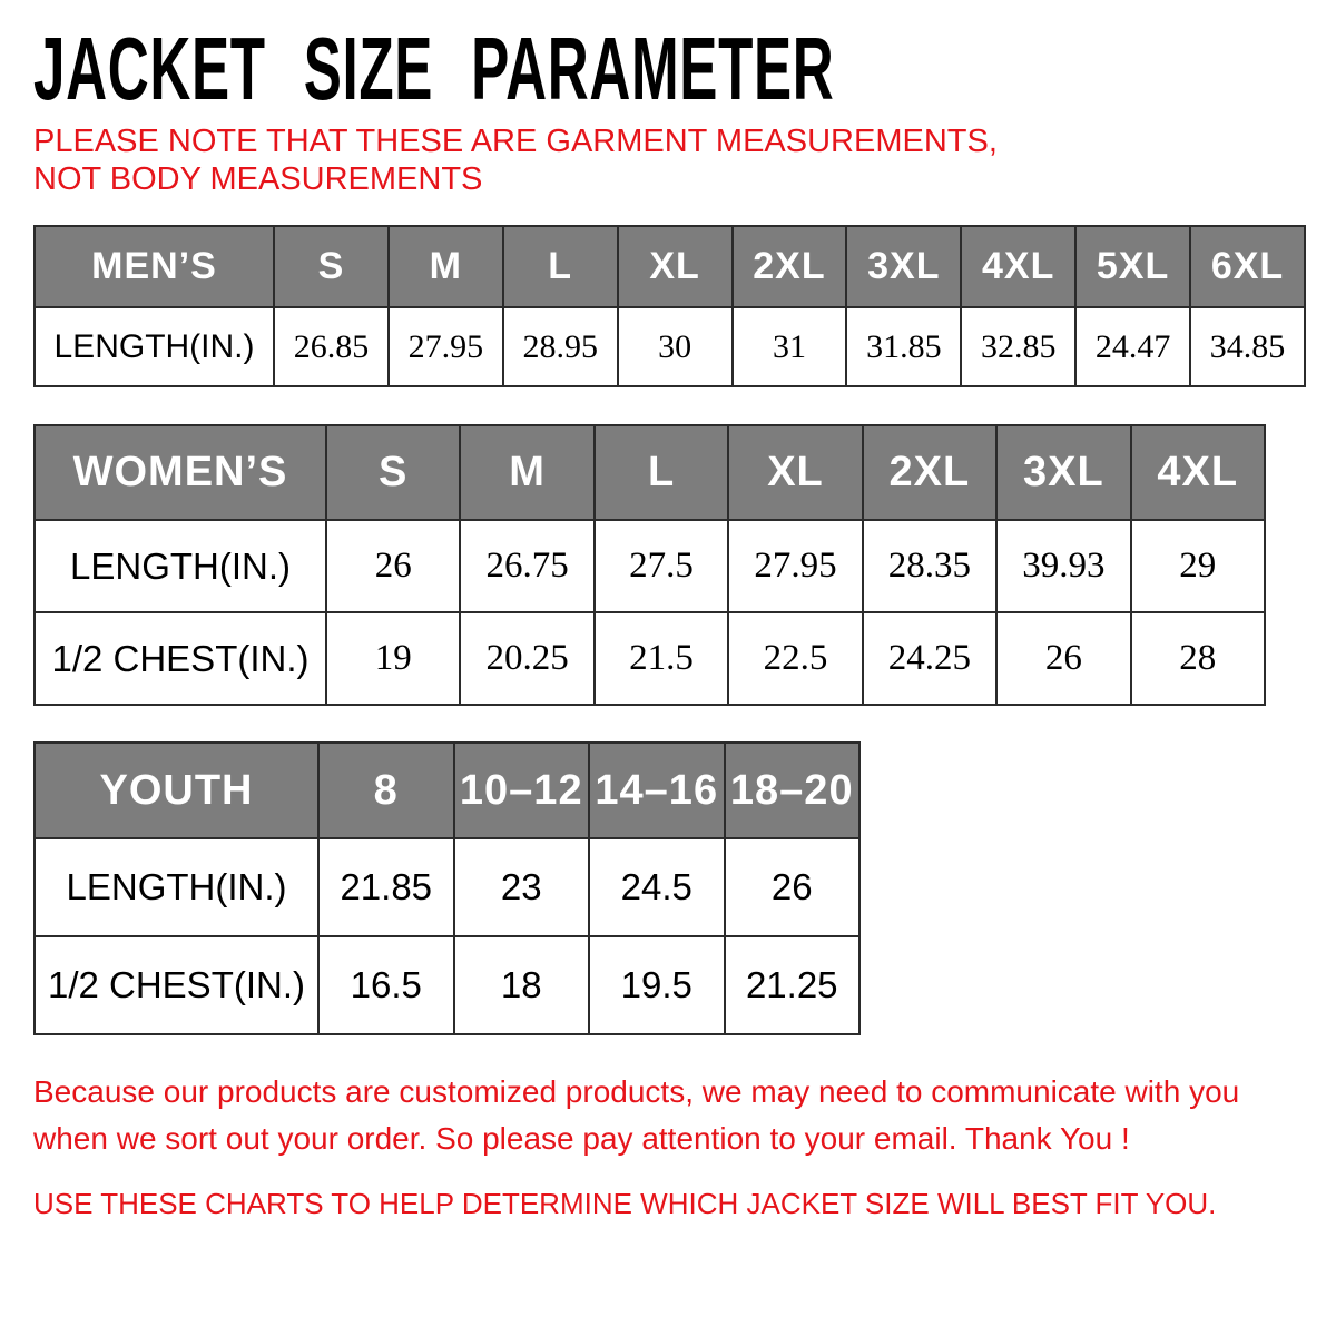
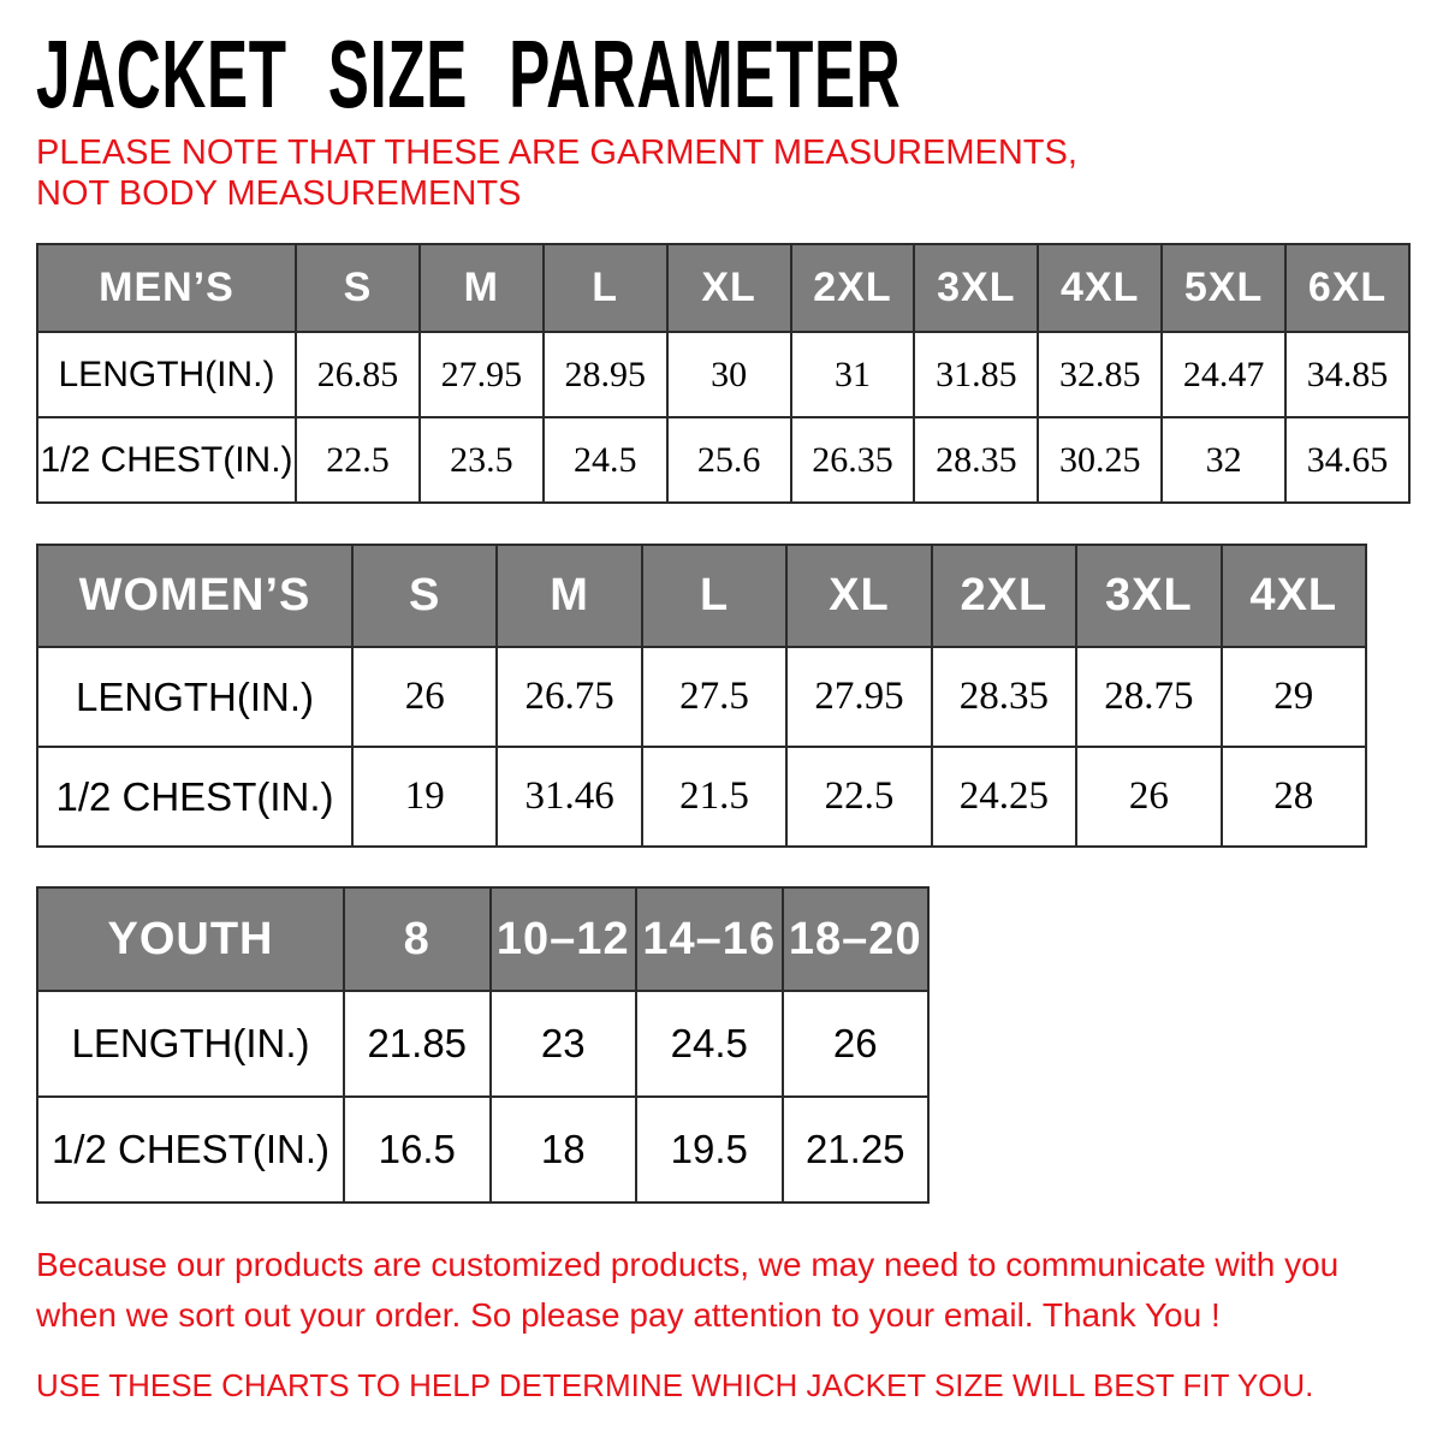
  JACKET SIZE PARAMETER
  PLEASE NOTE THAT THESE ARE GARMENT MEASUREMENTS, NOT BODY MEASUREMENTS
  MEN’S	S	M	L	XL	2XL	3XL	4XL	5XL	6XL
  LENGTH(IN.)	26.85	27.95	28.95	30	31	31.85	32.85	24.47	34.85
+ 1/2 CHEST(IN.)	22.5	23.5	24.5	25.6	26.35	28.35	30.25	32	34.65
  WOMEN’S	S	M	L	XL	2XL	3XL	4XL
- LENGTH(IN.)	26	26.75	27.5	27.95	28.35	39.93	29
+ LENGTH(IN.)	26	26.75	27.5	27.95	28.35	28.75	29
- 1/2 CHEST(IN.)	19	20.25	21.5	22.5	24.25	26	28
+ 1/2 CHEST(IN.)	19	31.46	21.5	22.5	24.25	26	28
  YOUTH	8	10–12	14–16	18–20
  LENGTH(IN.)	21.85	23	24.5	26
  1/2 CHEST(IN.)	16.5	18	19.5	21.25
  Because our products are customized products, we may need to communicate with you when we sort out your order. So please pay attention to your email. Thank You !
  USE THESE CHARTS TO HELP DETERMINE WHICH JACKET SIZE WILL BEST FIT YOU.
